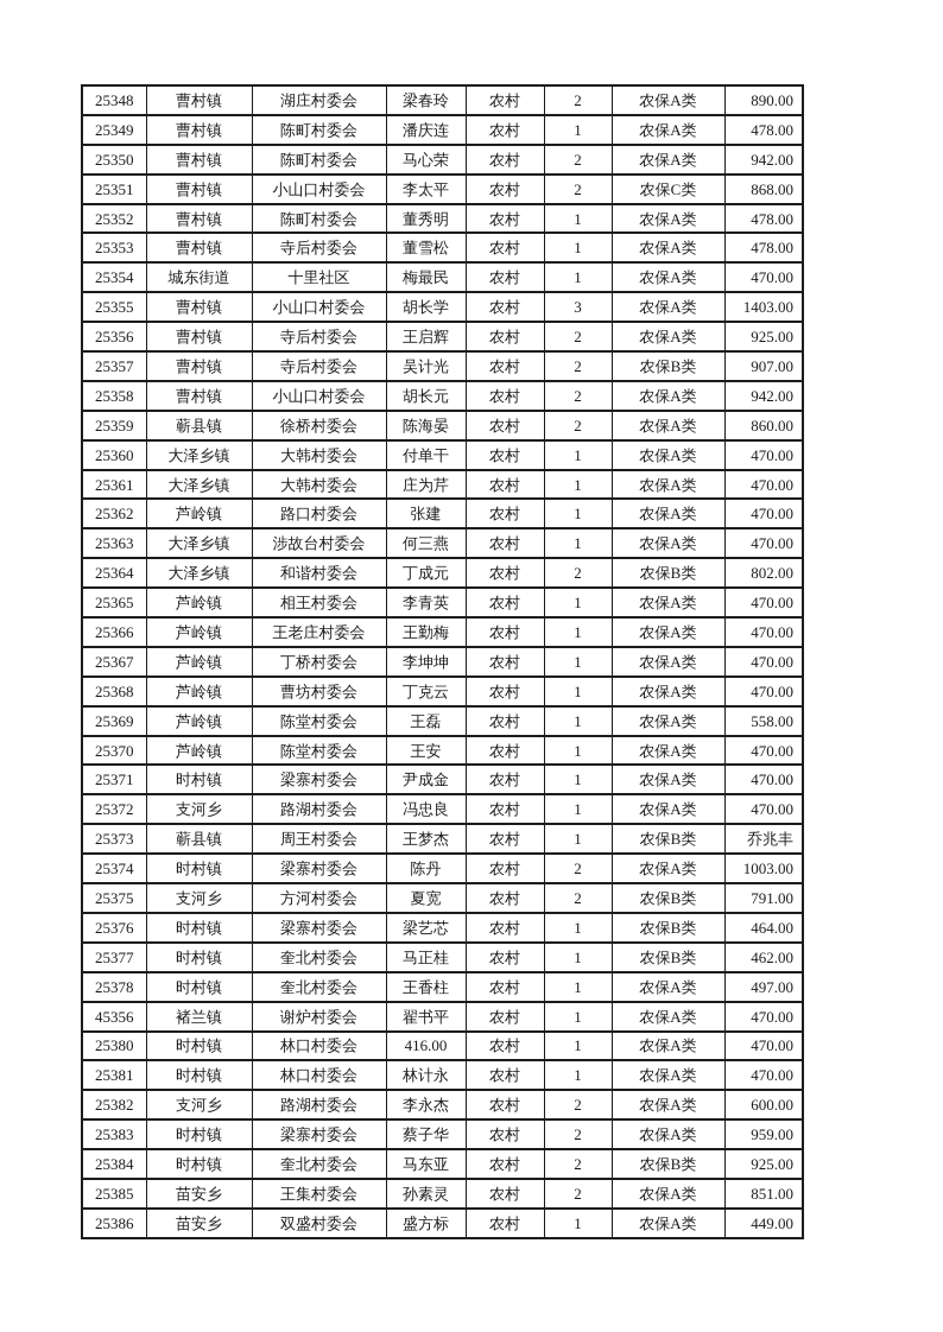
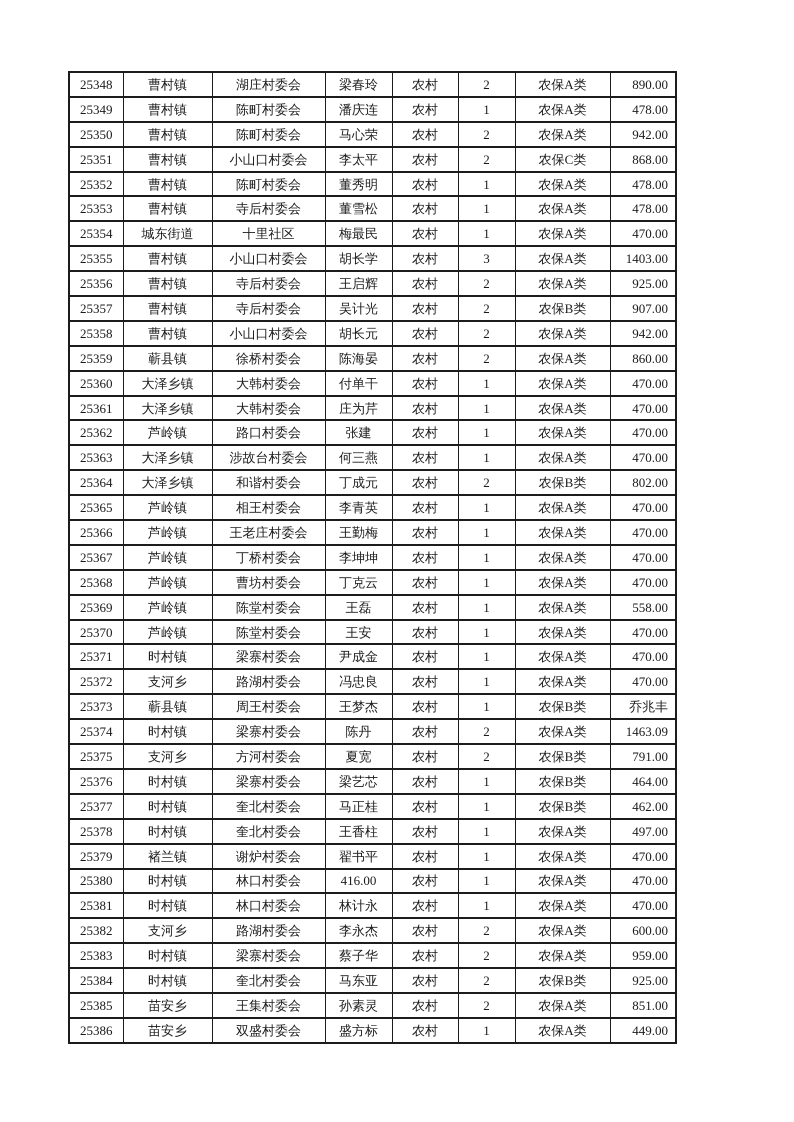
  25348	曹村镇	湖庄村委会	梁春玲	农村	2	农保A类	890.00
  25349	曹村镇	陈町村委会	潘庆连	农村	1	农保A类	478.00
  25350	曹村镇	陈町村委会	马心荣	农村	2	农保A类	942.00
  25351	曹村镇	小山口村委会	李太平	农村	2	农保C类	868.00
  25352	曹村镇	陈町村委会	董秀明	农村	1	农保A类	478.00
  25353	曹村镇	寺后村委会	董雪松	农村	1	农保A类	478.00
  25354	城东街道	十里社区	梅最民	农村	1	农保A类	470.00
  25355	曹村镇	小山口村委会	胡长学	农村	3	农保A类	1403.00
  25356	曹村镇	寺后村委会	王启辉	农村	2	农保A类	925.00
  25357	曹村镇	寺后村委会	吴计光	农村	2	农保B类	907.00
  25358	曹村镇	小山口村委会	胡长元	农村	2	农保A类	942.00
  25359	蕲县镇	徐桥村委会	陈海晏	农村	2	农保A类	860.00
  25360	大泽乡镇	大韩村委会	付单干	农村	1	农保A类	470.00
  25361	大泽乡镇	大韩村委会	庄为芹	农村	1	农保A类	470.00
  25362	芦岭镇	路口村委会	张建	农村	1	农保A类	470.00
  25363	大泽乡镇	涉故台村委会	何三燕	农村	1	农保A类	470.00
  25364	大泽乡镇	和谐村委会	丁成元	农村	2	农保B类	802.00
  25365	芦岭镇	相王村委会	李青英	农村	1	农保A类	470.00
  25366	芦岭镇	王老庄村委会	王勤梅	农村	1	农保A类	470.00
  25367	芦岭镇	丁桥村委会	李坤坤	农村	1	农保A类	470.00
  25368	芦岭镇	曹坊村委会	丁克云	农村	1	农保A类	470.00
  25369	芦岭镇	陈堂村委会	王磊	农村	1	农保A类	558.00
  25370	芦岭镇	陈堂村委会	王安	农村	1	农保A类	470.00
  25371	时村镇	梁寨村委会	尹成金	农村	1	农保A类	470.00
  25372	支河乡	路湖村委会	冯忠良	农村	1	农保A类	470.00
  25373	蕲县镇	周王村委会	王梦杰	农村	1	农保B类	乔兆丰
- 25374	时村镇	梁寨村委会	陈丹	农村	2	农保A类	1003.00
+ 25374	时村镇	梁寨村委会	陈丹	农村	2	农保A类	1463.09
  25375	支河乡	方河村委会	夏宽	农村	2	农保B类	791.00
  25376	时村镇	梁寨村委会	梁艺芯	农村	1	农保B类	464.00
  25377	时村镇	奎北村委会	马正桂	农村	1	农保B类	462.00
  25378	时村镇	奎北村委会	王香柱	农村	1	农保A类	497.00
- 45356	褚兰镇	谢炉村委会	翟书平	农村	1	农保A类	470.00
+ 25379	褚兰镇	谢炉村委会	翟书平	农村	1	农保A类	470.00
  25380	时村镇	林口村委会	416.00	农村	1	农保A类	470.00
  25381	时村镇	林口村委会	林计永	农村	1	农保A类	470.00
  25382	支河乡	路湖村委会	李永杰	农村	2	农保A类	600.00
  25383	时村镇	梁寨村委会	蔡子华	农村	2	农保A类	959.00
  25384	时村镇	奎北村委会	马东亚	农村	2	农保B类	925.00
  25385	苗安乡	王集村委会	孙素灵	农村	2	农保A类	851.00
  25386	苗安乡	双盛村委会	盛方标	农村	1	农保A类	449.00
